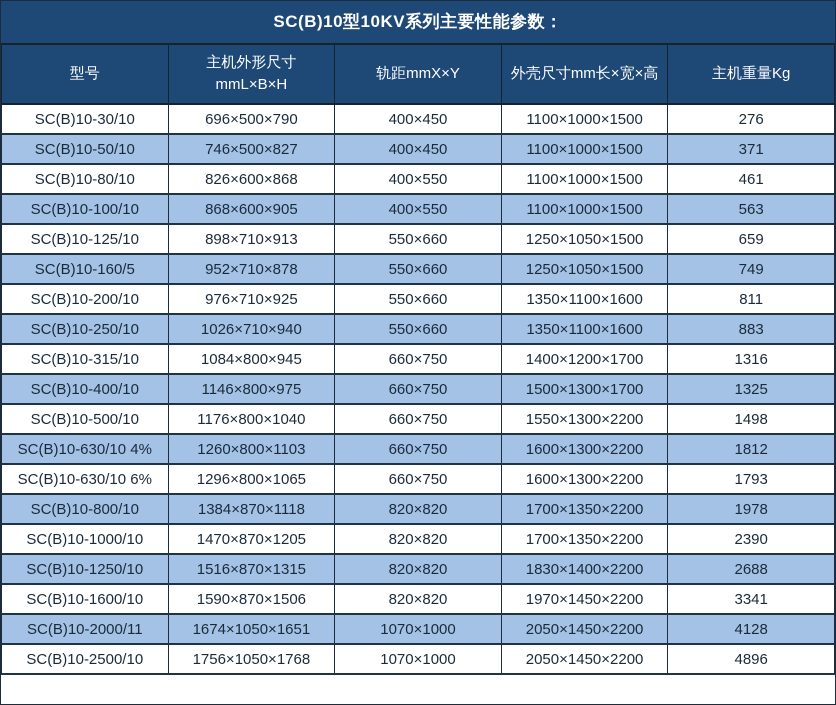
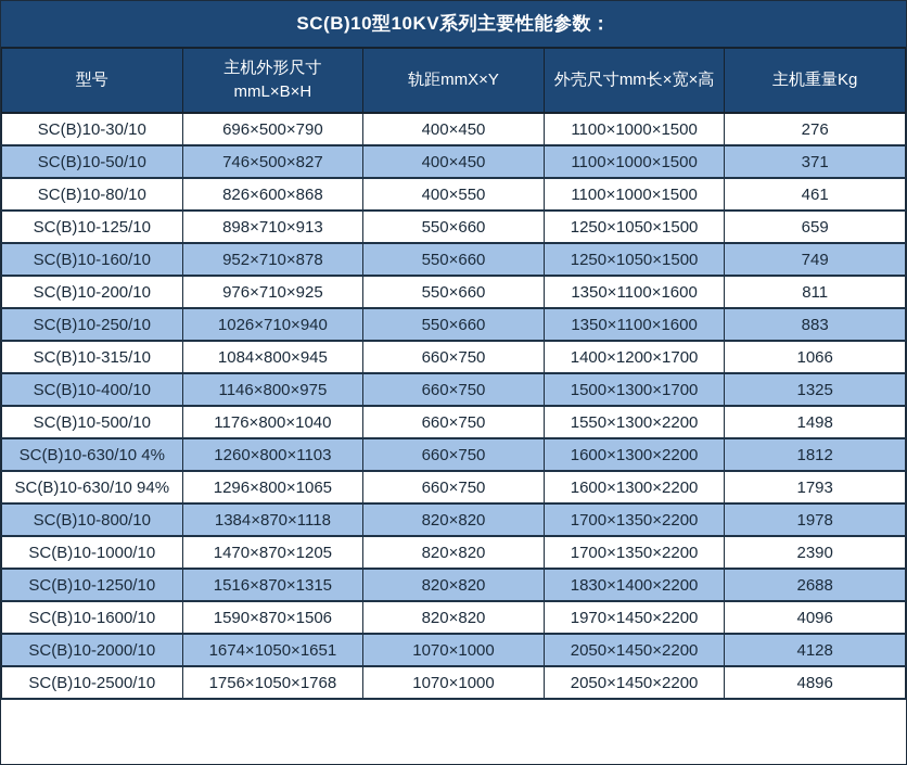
  SC(B)10型10KV系列主要性能参数：
  型号	主机外形尺寸 mmL×B×H	轨距mmX×Y	外壳尺寸mm长×宽×高	主机重量Kg
  SC(B)10-30/10	696×500×790	400×450	1100×1000×1500	276
  SC(B)10-50/10	746×500×827	400×450	1100×1000×1500	371
  SC(B)10-80/10	826×600×868	400×550	1100×1000×1500	461
- SC(B)10-100/10	868×600×905	400×550	1100×1000×1500	563
  SC(B)10-125/10	898×710×913	550×660	1250×1050×1500	659
- SC(B)10-160/5	952×710×878	550×660	1250×1050×1500	749
+ SC(B)10-160/10	952×710×878	550×660	1250×1050×1500	749
  SC(B)10-200/10	976×710×925	550×660	1350×1100×1600	811
  SC(B)10-250/10	1026×710×940	550×660	1350×1100×1600	883
- SC(B)10-315/10	1084×800×945	660×750	1400×1200×1700	1316
+ SC(B)10-315/10	1084×800×945	660×750	1400×1200×1700	1066
  SC(B)10-400/10	1146×800×975	660×750	1500×1300×1700	1325
  SC(B)10-500/10	1176×800×1040	660×750	1550×1300×2200	1498
  SC(B)10-630/10 4%	1260×800×1103	660×750	1600×1300×2200	1812
- SC(B)10-630/10 6%	1296×800×1065	660×750	1600×1300×2200	1793
+ SC(B)10-630/10 94%	1296×800×1065	660×750	1600×1300×2200	1793
  SC(B)10-800/10	1384×870×1118	820×820	1700×1350×2200	1978
  SC(B)10-1000/10	1470×870×1205	820×820	1700×1350×2200	2390
  SC(B)10-1250/10	1516×870×1315	820×820	1830×1400×2200	2688
- SC(B)10-1600/10	1590×870×1506	820×820	1970×1450×2200	3341
+ SC(B)10-1600/10	1590×870×1506	820×820	1970×1450×2200	4096
- SC(B)10-2000/11	1674×1050×1651	1070×1000	2050×1450×2200	4128
+ SC(B)10-2000/10	1674×1050×1651	1070×1000	2050×1450×2200	4128
  SC(B)10-2500/10	1756×1050×1768	1070×1000	2050×1450×2200	4896
